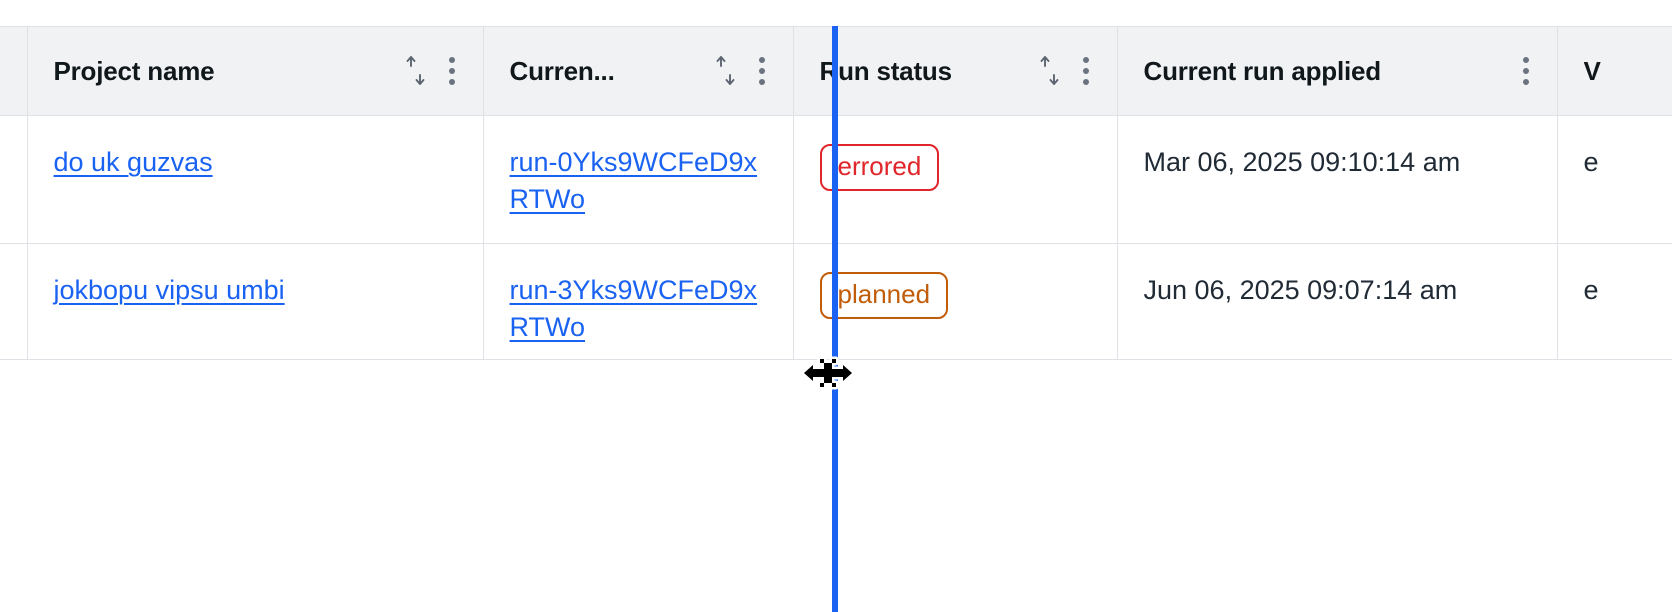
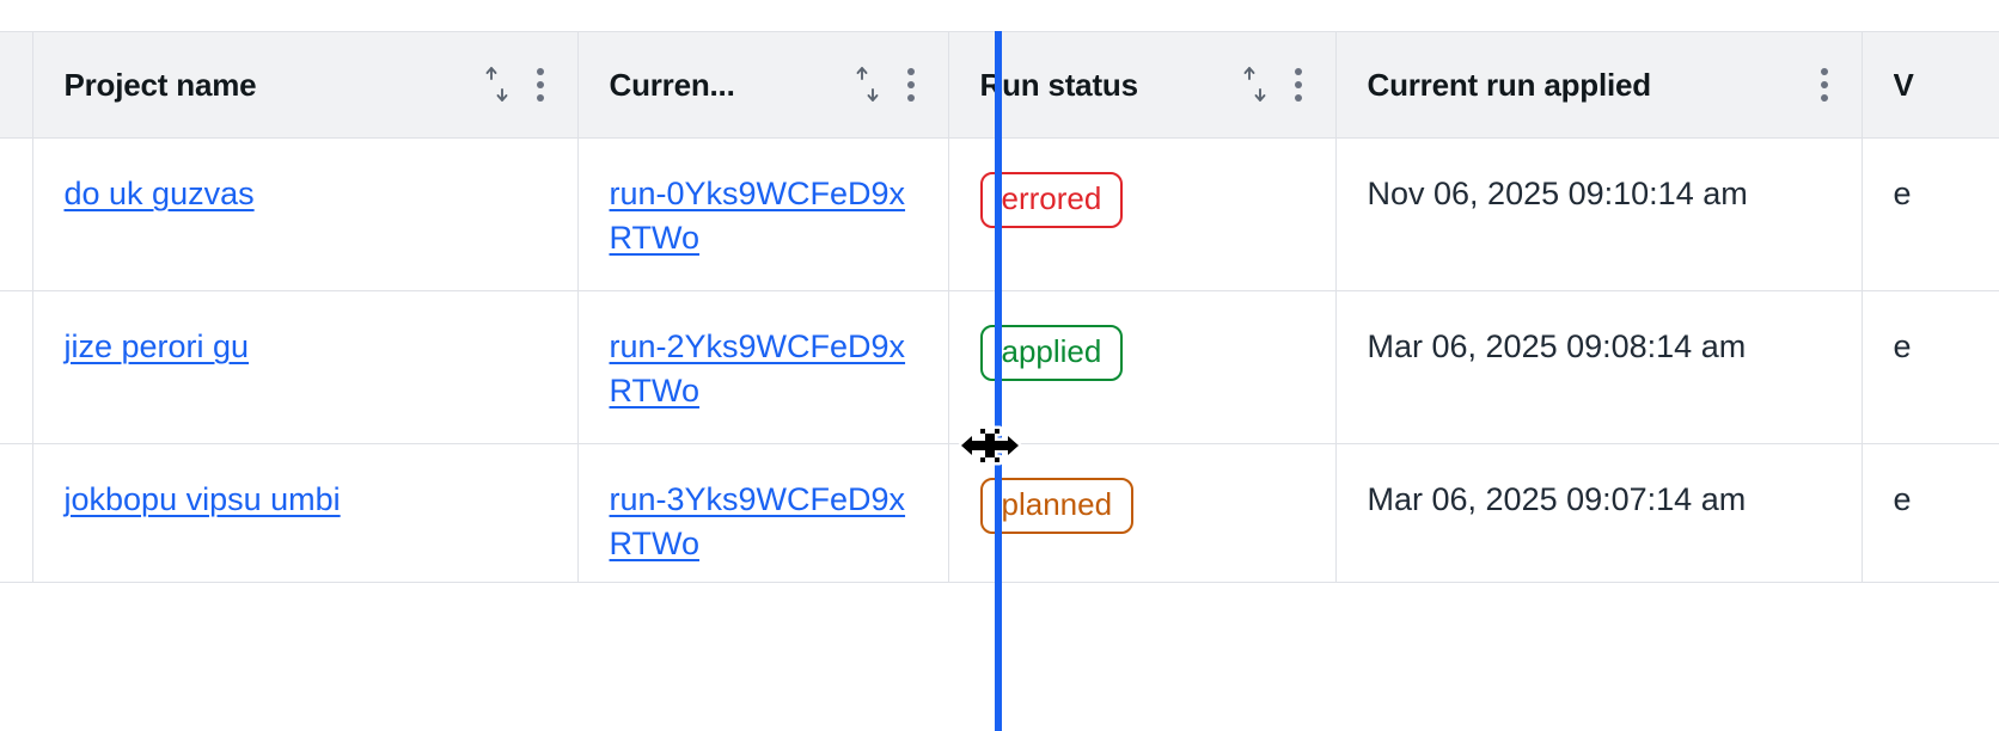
  	Project name	Curren...	Run status	Current run applied	V
- 	do uk guzvas	run-0Yks9WCFeD9xRTWo	errored	Mar 06, 2025 09:10:14 am	e
+ 	do uk guzvas	run-0Yks9WCFeD9xRTWo	errored	Nov 06, 2025 09:10:14 am	e
+ 	jize perori gu	run-2Yks9WCFeD9xRTWo	applied	Mar 06, 2025 09:08:14 am	e
- 	jokbopu vipsu umbi	run-3Yks9WCFeD9xRTWo	planned	Jun 06, 2025 09:07:14 am	e
+ 	jokbopu vipsu umbi	run-3Yks9WCFeD9xRTWo	planned	Mar 06, 2025 09:07:14 am	e
